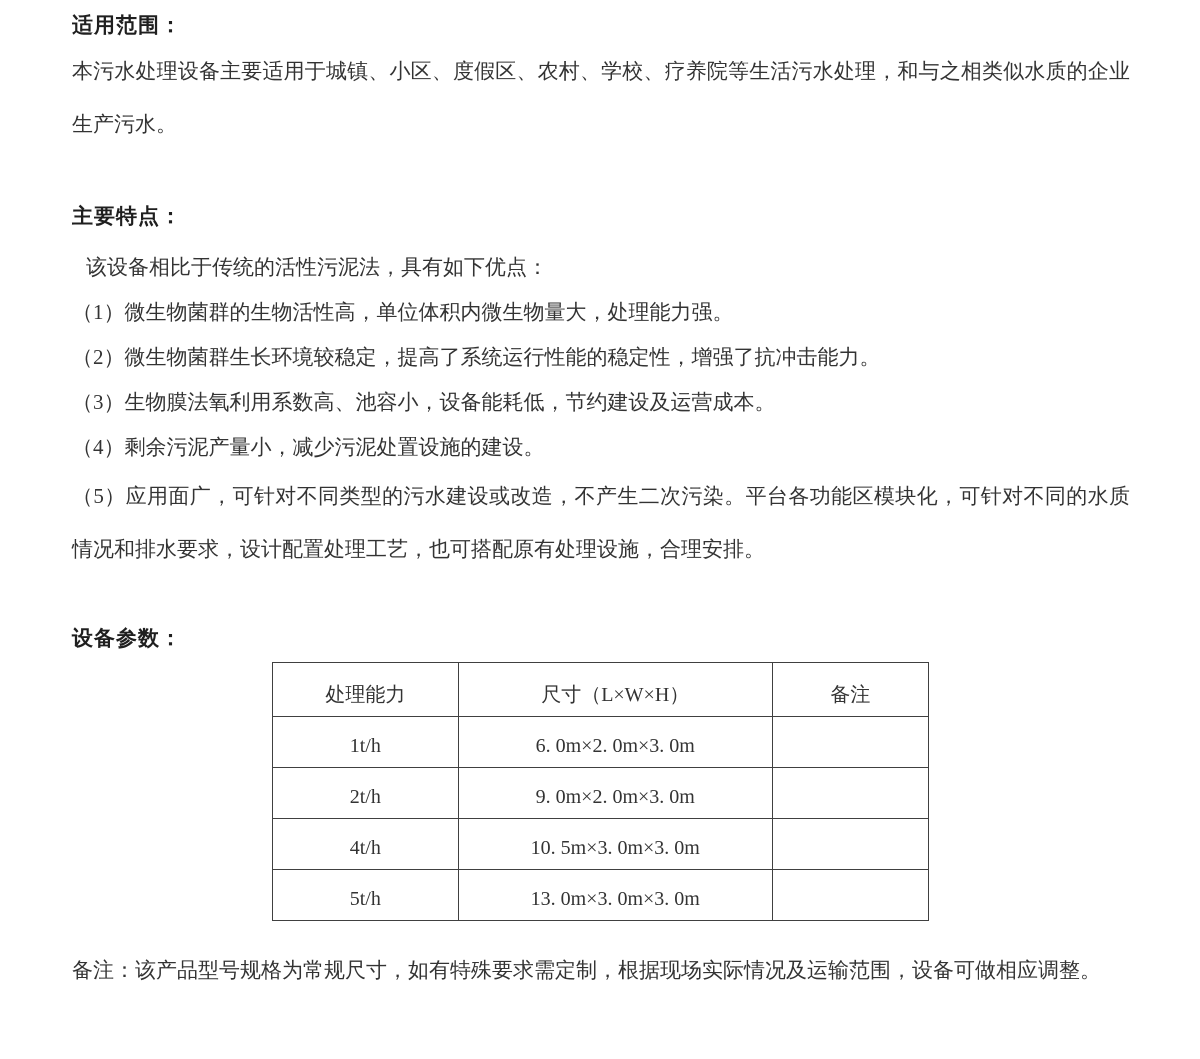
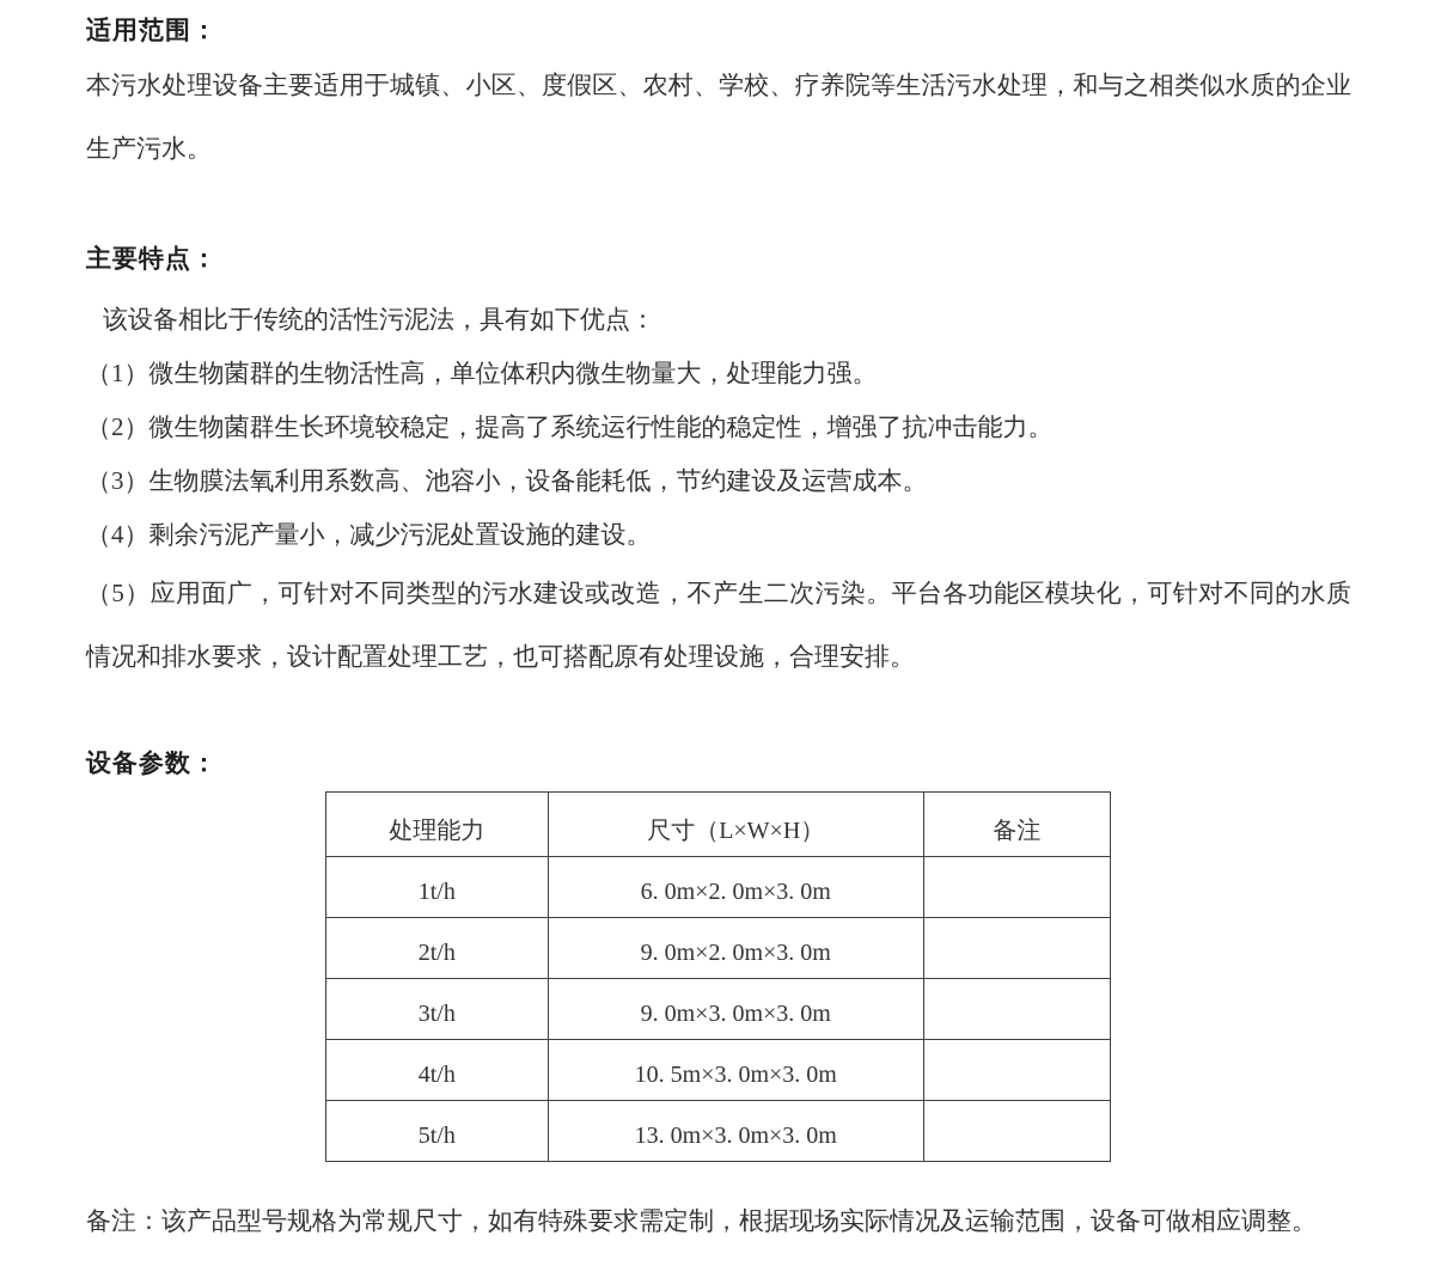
  适用范围：
  本污水处理设备主要适用于城镇、小区、度假区、农村、学校、疗养院等生活污水处理，和与之相类似水质的企业生产污水。
  主要特点：
  该设备相比于传统的活性污泥法，具有如下优点：
  （1）微生物菌群的生物活性高，单位体积内微生物量大，处理能力强。
  （2）微生物菌群生长环境较稳定，提高了系统运行性能的稳定性，增强了抗冲击能力。
  （3）生物膜法氧利用系数高、池容小，设备能耗低，节约建设及运营成本。
  （4）剩余污泥产量小，减少污泥处置设施的建设。
  （5）应用面广，可针对不同类型的污水建设或改造，不产生二次污染。平台各功能区模块化，可针对不同的水质情况和排水要求，设计配置处理工艺，也可搭配原有处理设施，合理安排。
  设备参数：
  处理能力	尺寸（L×W×H）	备注
  1t/h	6. 0m×2. 0m×3. 0m
  2t/h	9. 0m×2. 0m×3. 0m
+ 3t/h	9. 0m×3. 0m×3. 0m
  4t/h	10. 5m×3. 0m×3. 0m
  5t/h	13. 0m×3. 0m×3. 0m
  备注：该产品型号规格为常规尺寸，如有特殊要求需定制，根据现场实际情况及运输范围，设备可做相应调整。
